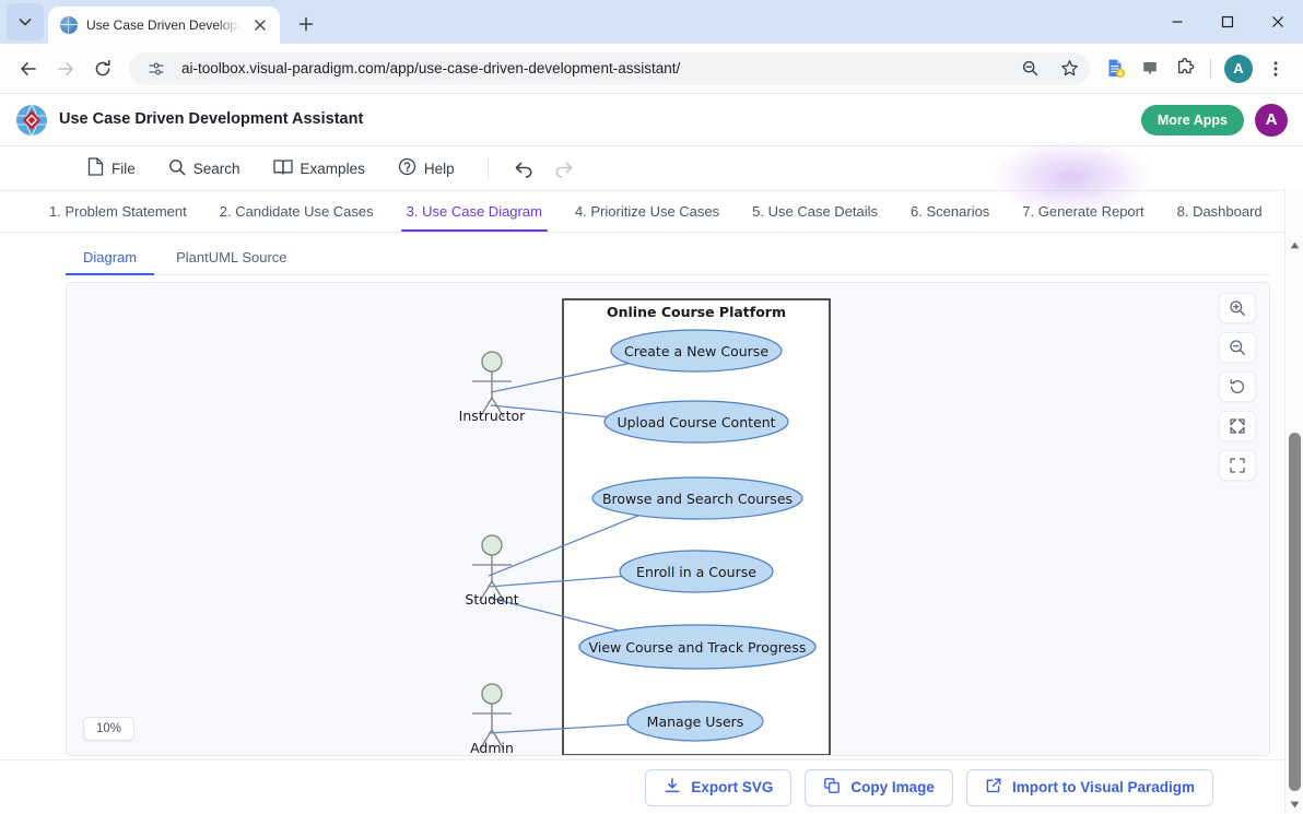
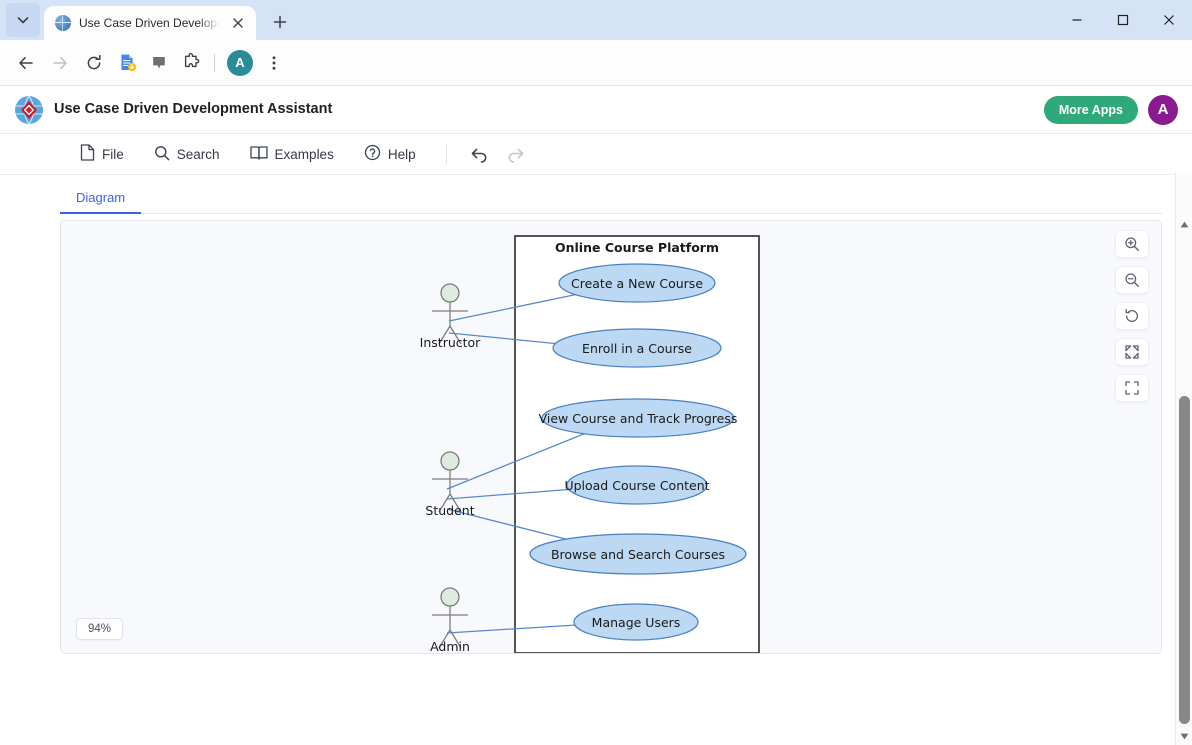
  Use Case Driven Develop
- ai-toolbox.visual-paradigm.com/app/use-case-driven-development-assistant/
  A
  Use Case Driven Development Assistant
  More Apps
  A
  File
  Search
  Examples
  Help
- 1. Problem Statement
- 2. Candidate Use Cases
- 3. Use Case Diagram
- 4. Prioritize Use Cases
- 5. Use Case Details
- 6. Scenarios
- 8. Dashboard
  Diagram
- PlantUML Source
  Online Course Platform
  Create a New Course
- Upload Course Content
+ Enroll in a Course
- Browse and Search Courses
+ View Course and Track Progress
- Enroll in a Course
+ Upload Course Content
- View Course and Track Progress
+ Browse and Search Courses
  Manage Users
  Instructor
  Student
  Admin
- 10%
+ 94%
- Export SVG
- Copy Image
- Import to Visual Paradigm
